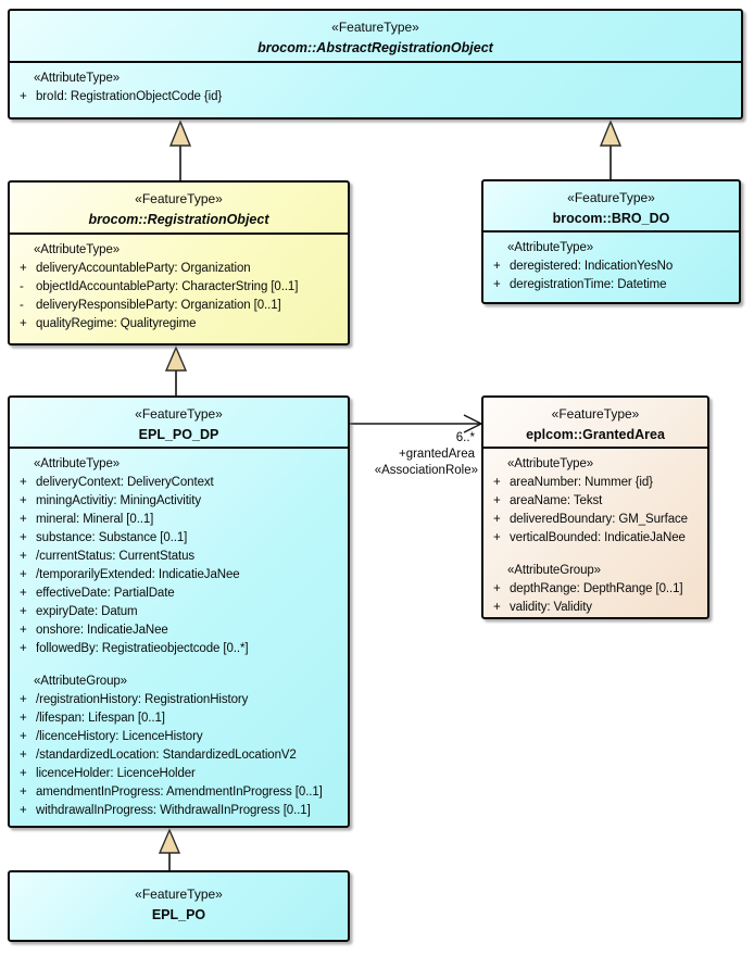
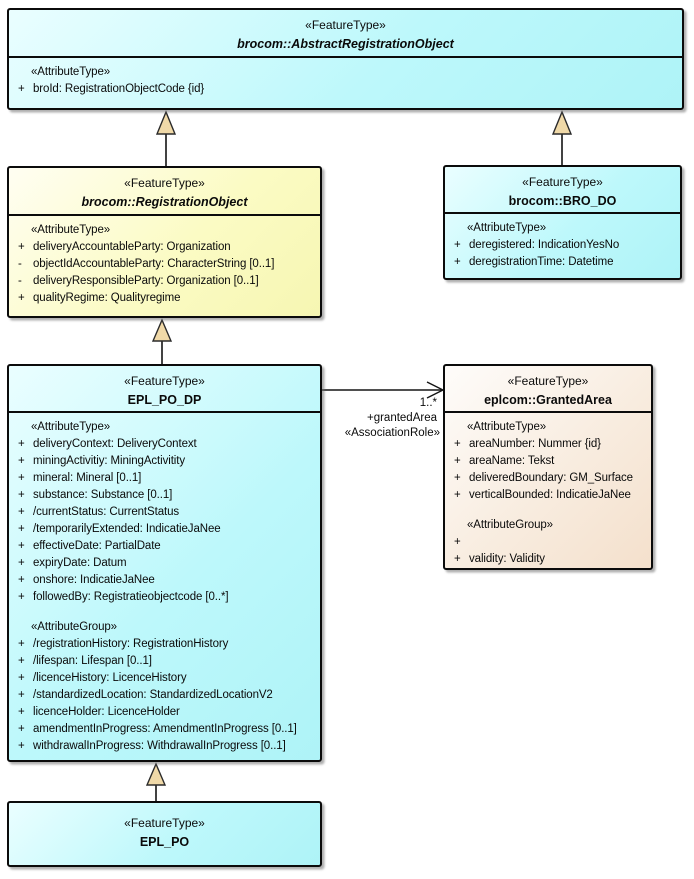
  «FeatureType»
  brocom::AbstractRegistrationObject
  «AttributeType»
  +
  broId: RegistrationObjectCode {id}
  «FeatureType»
  brocom::RegistrationObject
  «AttributeType»
  +
  deliveryAccountableParty: Organization
  -
  objectIdAccountableParty: CharacterString [0..1]
  -
  deliveryResponsibleParty: Organization [0..1]
  +
  qualityRegime: Qualityregime
  «FeatureType»
  brocom::BRO_DO
  «AttributeType»
  +
  deregistered: IndicationYesNo
  +
  deregistrationTime: Datetime
  «FeatureType»
  EPL_PO_DP
  «AttributeType»
  +
  deliveryContext: DeliveryContext
  +
  miningActivitiy: MiningActivitity
  +
  mineral: Mineral [0..1]
  +
  substance: Substance [0..1]
  +
  /currentStatus: CurrentStatus
  +
  /temporarilyExtended: IndicatieJaNee
  +
  effectiveDate: PartialDate
  +
  expiryDate: Datum
  +
  onshore: IndicatieJaNee
  +
  followedBy: Registratieobjectcode [0..*]
  «AttributeGroup»
  +
  /registrationHistory: RegistrationHistory
  +
  /lifespan: Lifespan [0..1]
  +
  /licenceHistory: LicenceHistory
  +
  /standardizedLocation: StandardizedLocationV2
  +
  licenceHolder: LicenceHolder
  +
  amendmentInProgress: AmendmentInProgress [0..1]
  +
  withdrawalInProgress: WithdrawalInProgress [0..1]
  «FeatureType»
  eplcom::GrantedArea
  «AttributeType»
  +
  areaNumber: Nummer {id}
  +
  areaName: Tekst
  +
  deliveredBoundary: GM_Surface
  +
  verticalBounded: IndicatieJaNee
  «AttributeGroup»
  +
- depthRange: DepthRange [0..1]
  +
  validity: Validity
  «FeatureType»
  EPL_PO
- 6..*
+ 1..*
  +grantedArea
  «AssociationRole»
